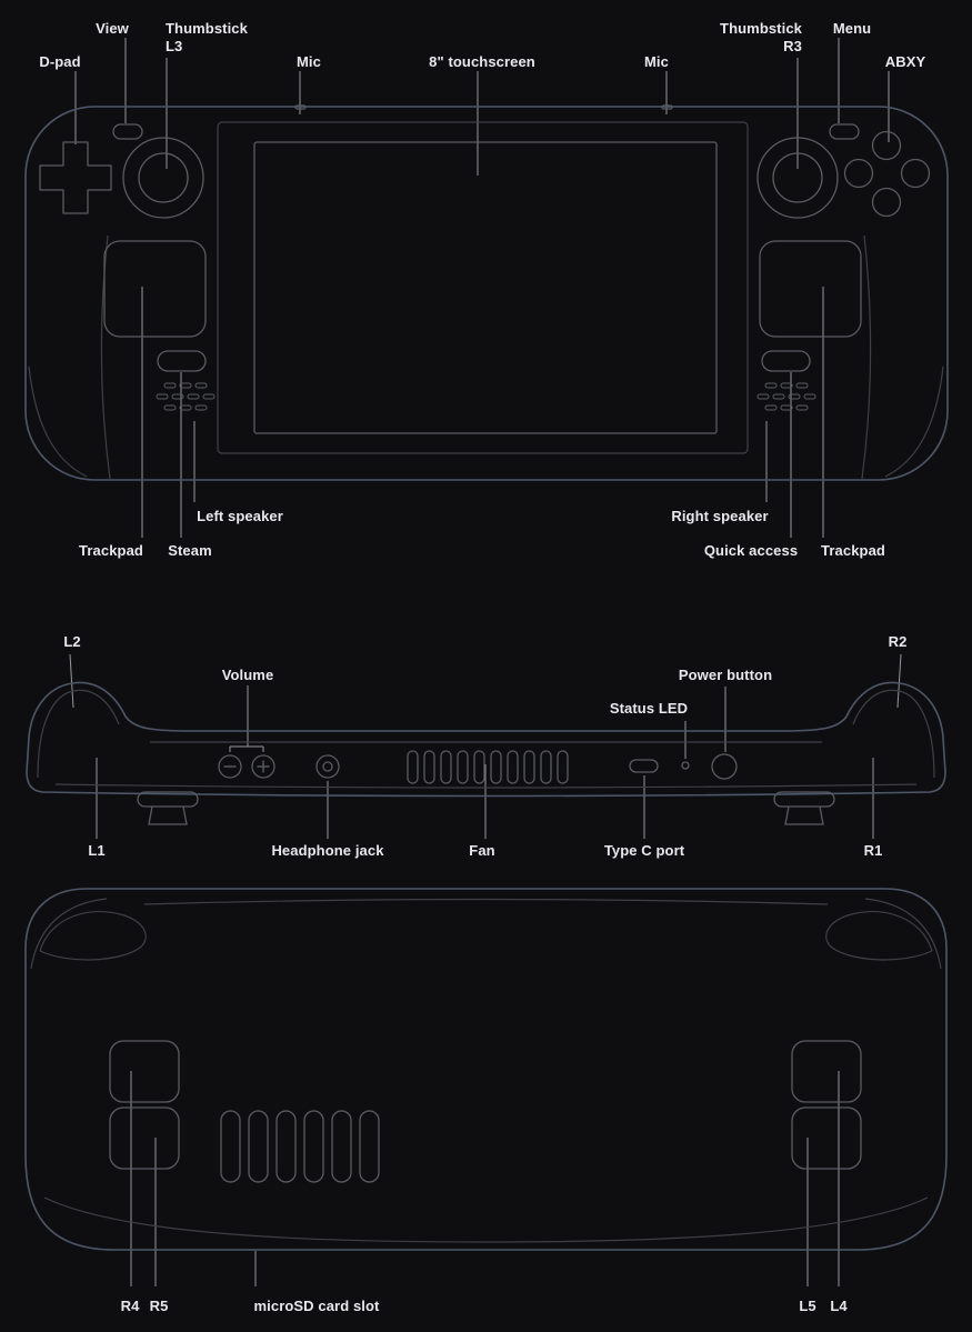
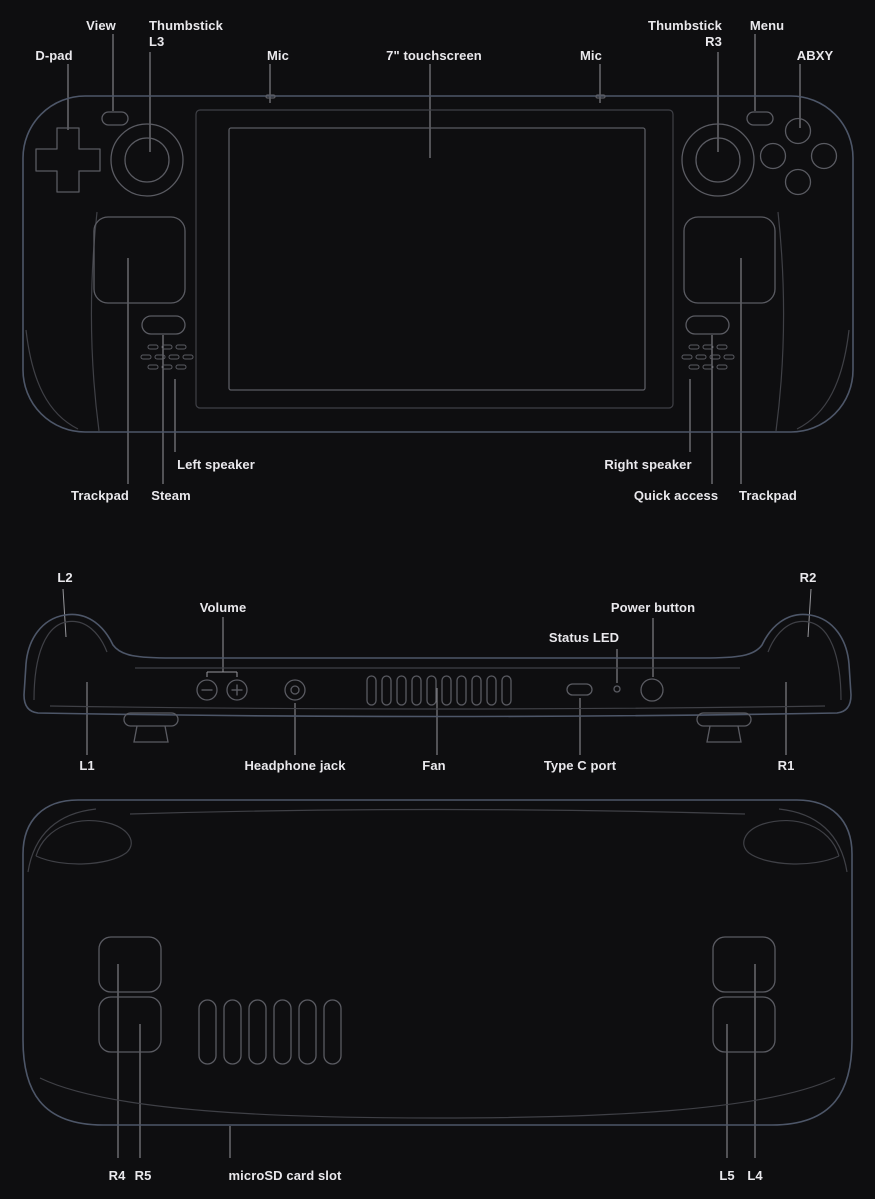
  View
  Thumbstick
  L3
  D-pad
  Mic
- 8" touchscreen
+ 7" touchscreen
  Mic
  Thumbstick
  R3
  Menu
  ABXY
  Left speaker
  Trackpad
  Steam
  Right speaker
  Quick access
  Trackpad
  L2
  Volume
  Status LED
  Power button
  R2
  L1
  Headphone jack
  Fan
  Type C port
  R1
  R4
  R5
  microSD card slot
  L5
  L4
